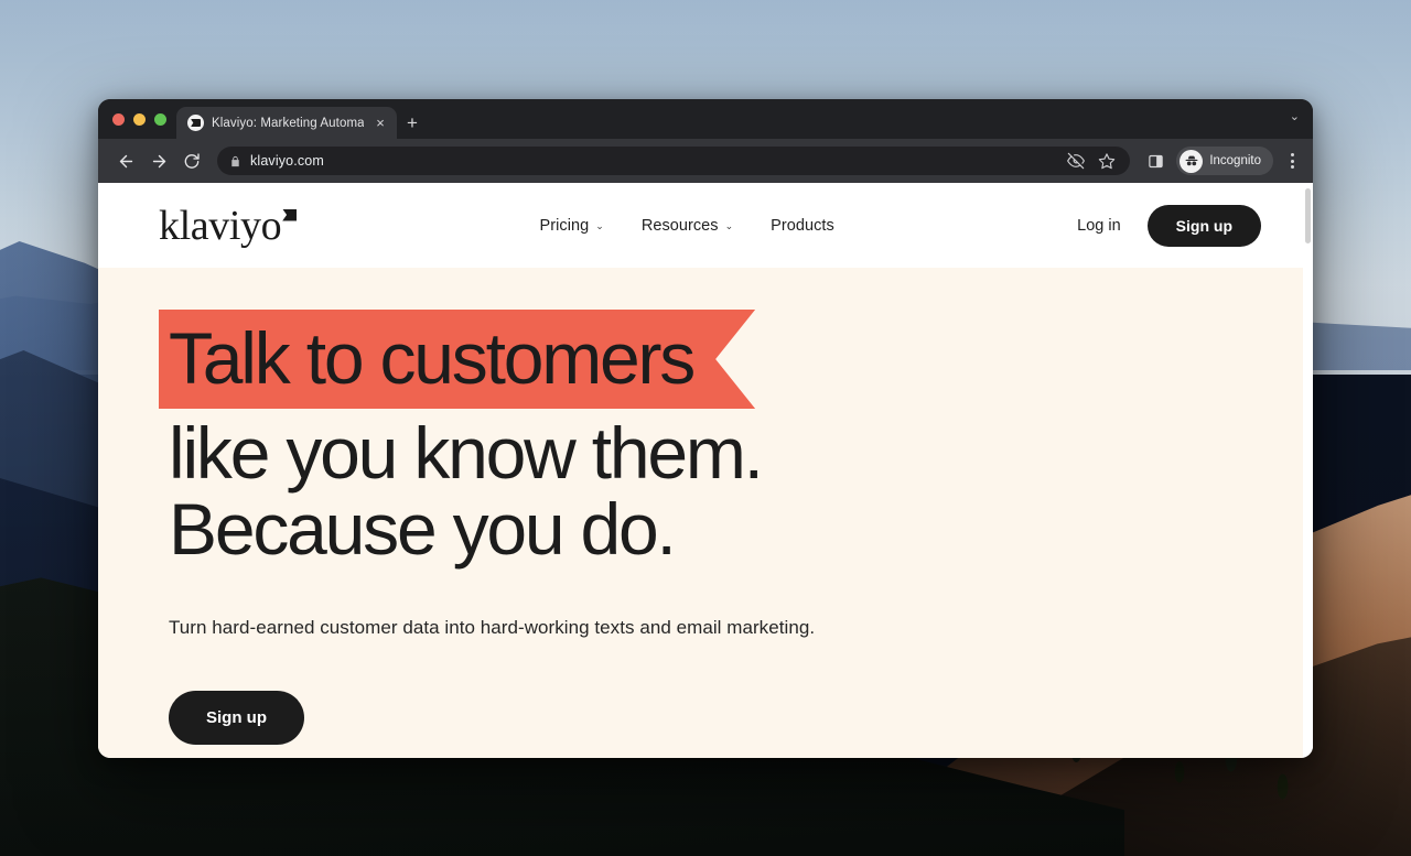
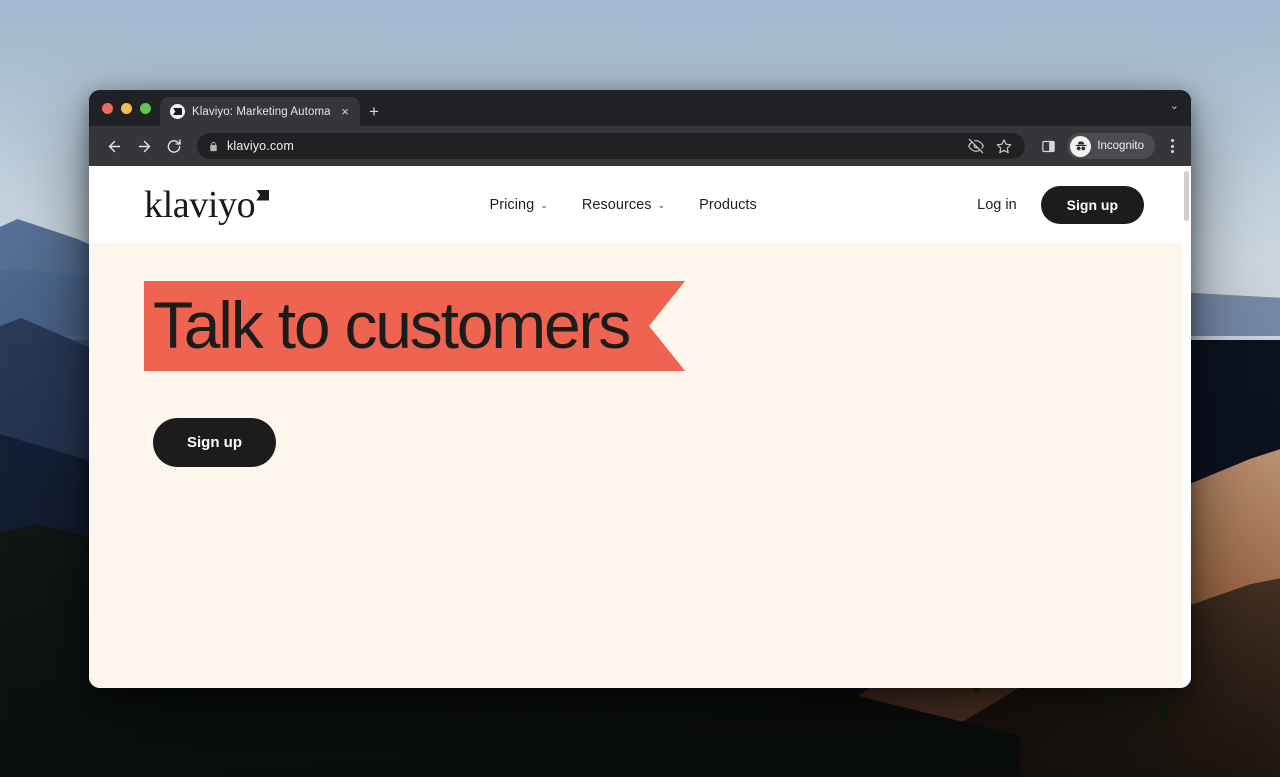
  Klaviyo: Marketing Automa
  ×
  +
  ⌄
  klaviyo.com
  Incognito
  klaviyo
  Pricing
  ⌄
  Resources
  ⌄
  Products
  Log in
  Sign up
  Talk to customers
- like you know them.
- Because you do.
- Turn hard-earned customer data into hard-working texts and email marketing.
  Sign up
